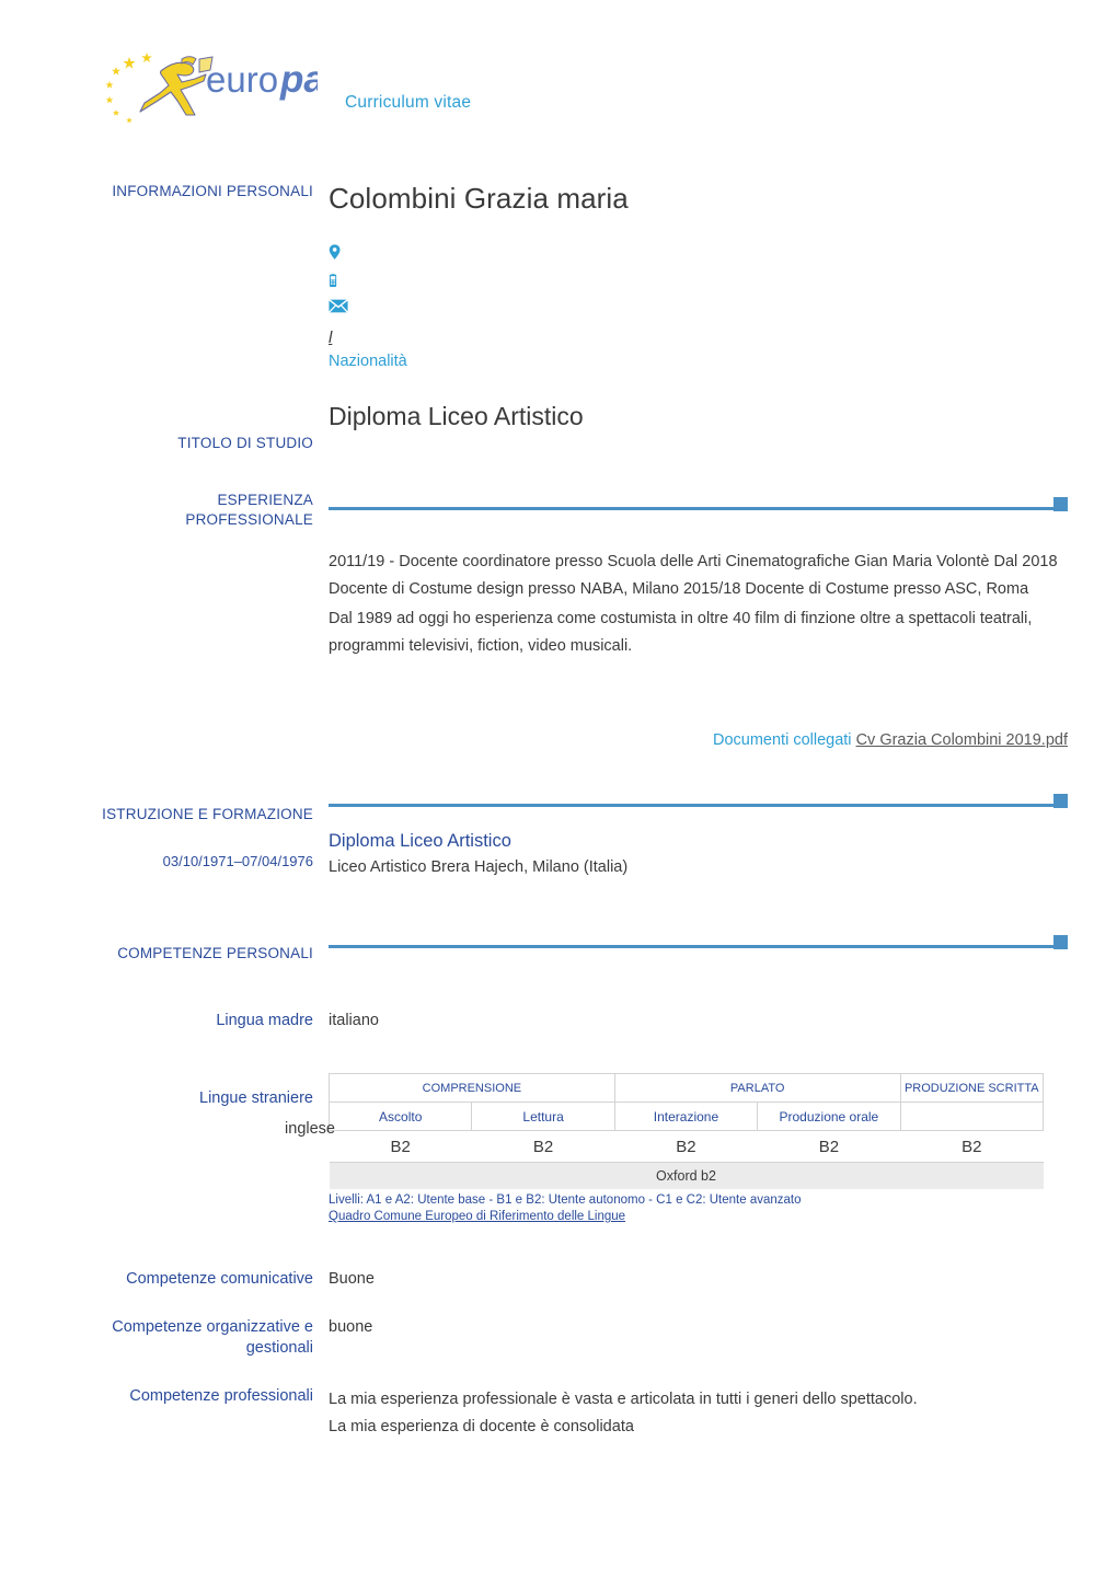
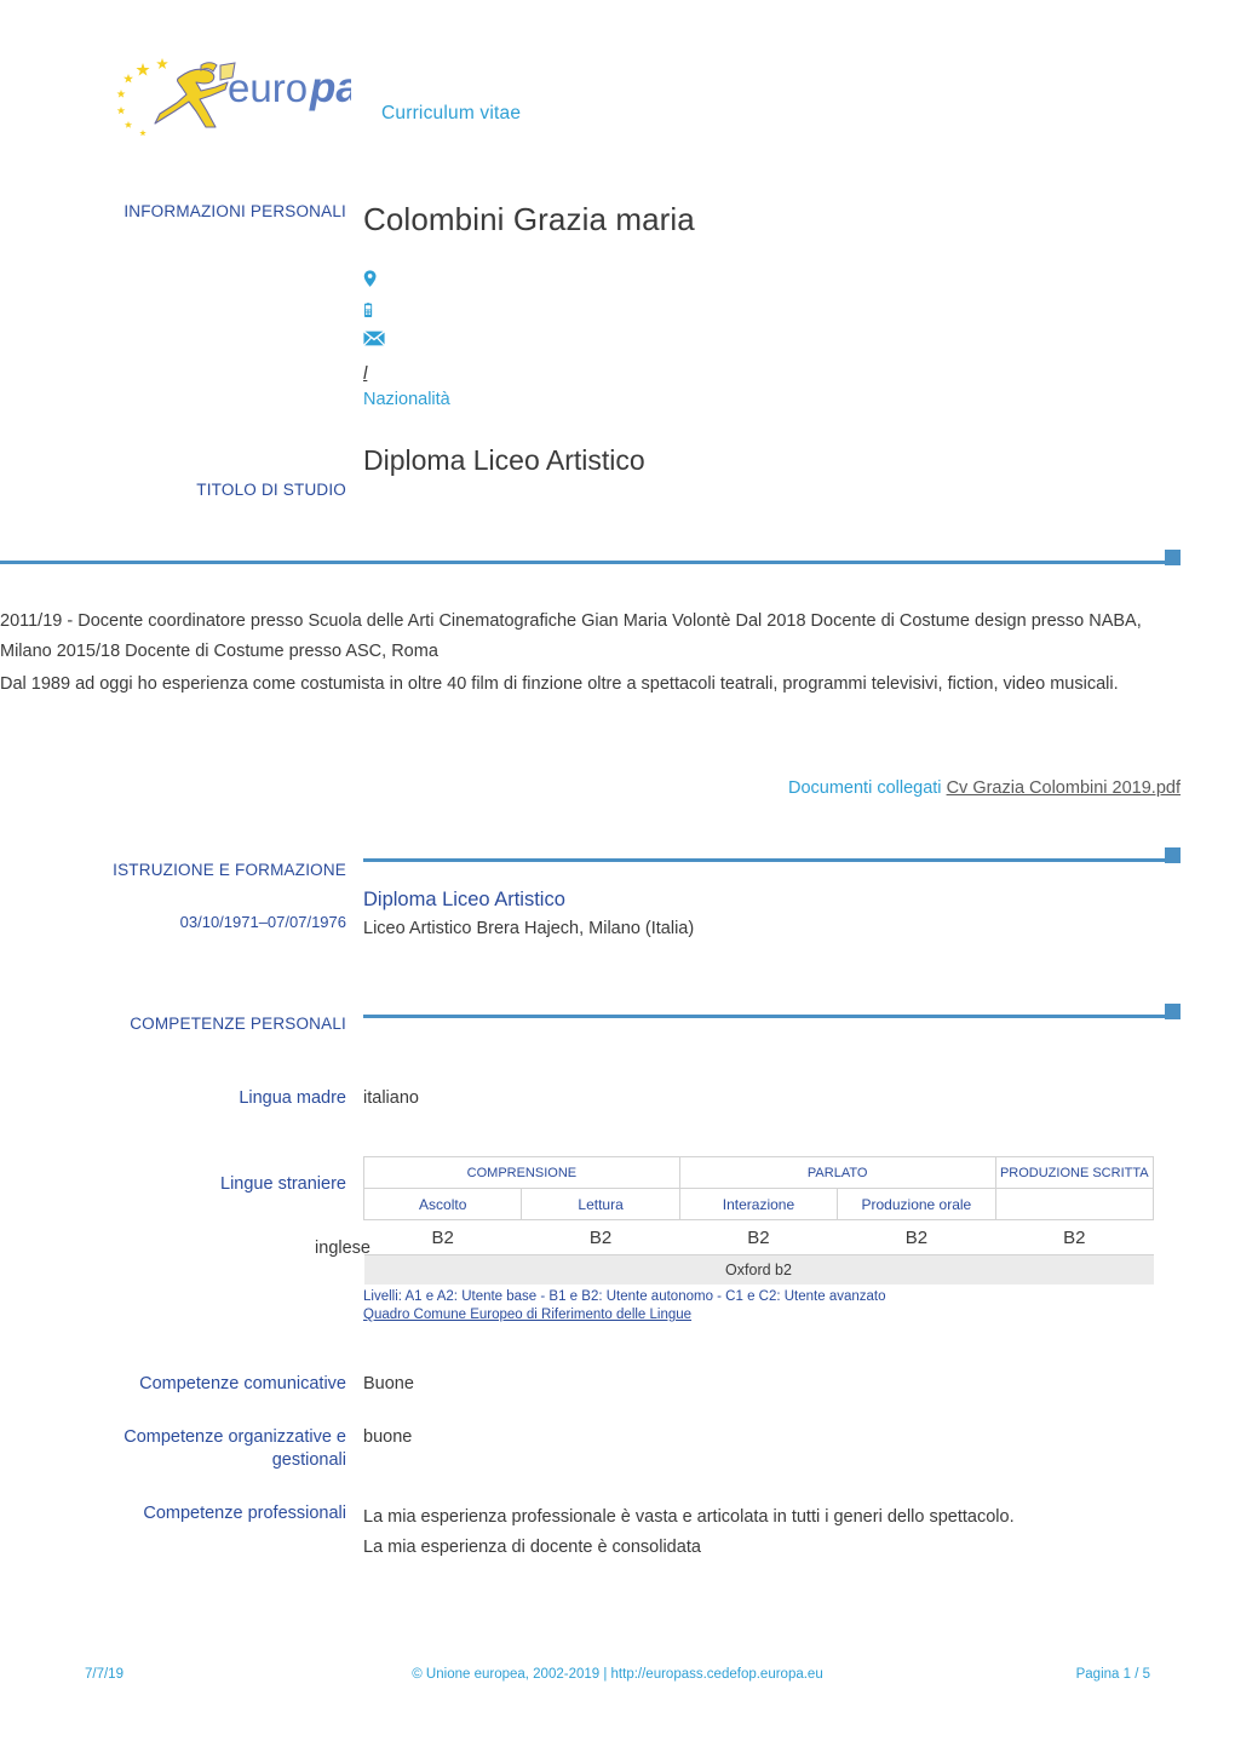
  euro
  Curriculum vitae
  INFORMAZIONI PERSONALI
  Colombini Grazia maria
  l
  Nazionalità
  TITOLO DI STUDIO
  Diploma Liceo Artistico
- ESPERIENZA
- PROFESSIONALE
  2011/19 - Docente coordinatore presso Scuola delle Arti Cinematografiche Gian Maria Volontè Dal 2018 Docente di Costume design presso NABA, Milano 2015/18 Docente di Costume presso ASC, Roma
  Dal 1989 ad oggi ho esperienza come costumista in oltre 40 film di finzione oltre a spettacoli teatrali, programmi televisivi, fiction, video musicali.
  Documenti collegati Cv Grazia Colombini 2019.pdf
  ISTRUZIONE E FORMAZIONE
- 03/10/1971–07/04/1976
+ 03/10/1971–07/07/1976
  Diploma Liceo Artistico
  Liceo Artistico Brera Hajech, Milano (Italia)
  COMPETENZE PERSONALI
  Lingua madre
  italiano
  Lingue straniere
  COMPRENSIONE	PARLATO	PRODUZIONE SCRITTA
  Ascolto	Lettura	Interazione	Produzione orale
  B2	B2	B2	B2	B2
  Oxford b2
  Livelli: A1 e A2: Utente base - B1 e B2: Utente autonomo - C1 e C2: Utente avanzato
  Quadro Comune Europeo di Riferimento delle Lingue
  inglese
  Competenze comunicative
  Buone
  Competenze organizzative e
  gestionali
  buone
  Competenze professionali
  La mia esperienza professionale è vasta e articolata in tutti i generi dello spettacolo.
  La mia esperienza di docente è consolidata
+ 7/7/19
+ © Unione europea, 2002-2019 | http://europass.cedefop.europa.eu
+ Pagina 1 / 5
